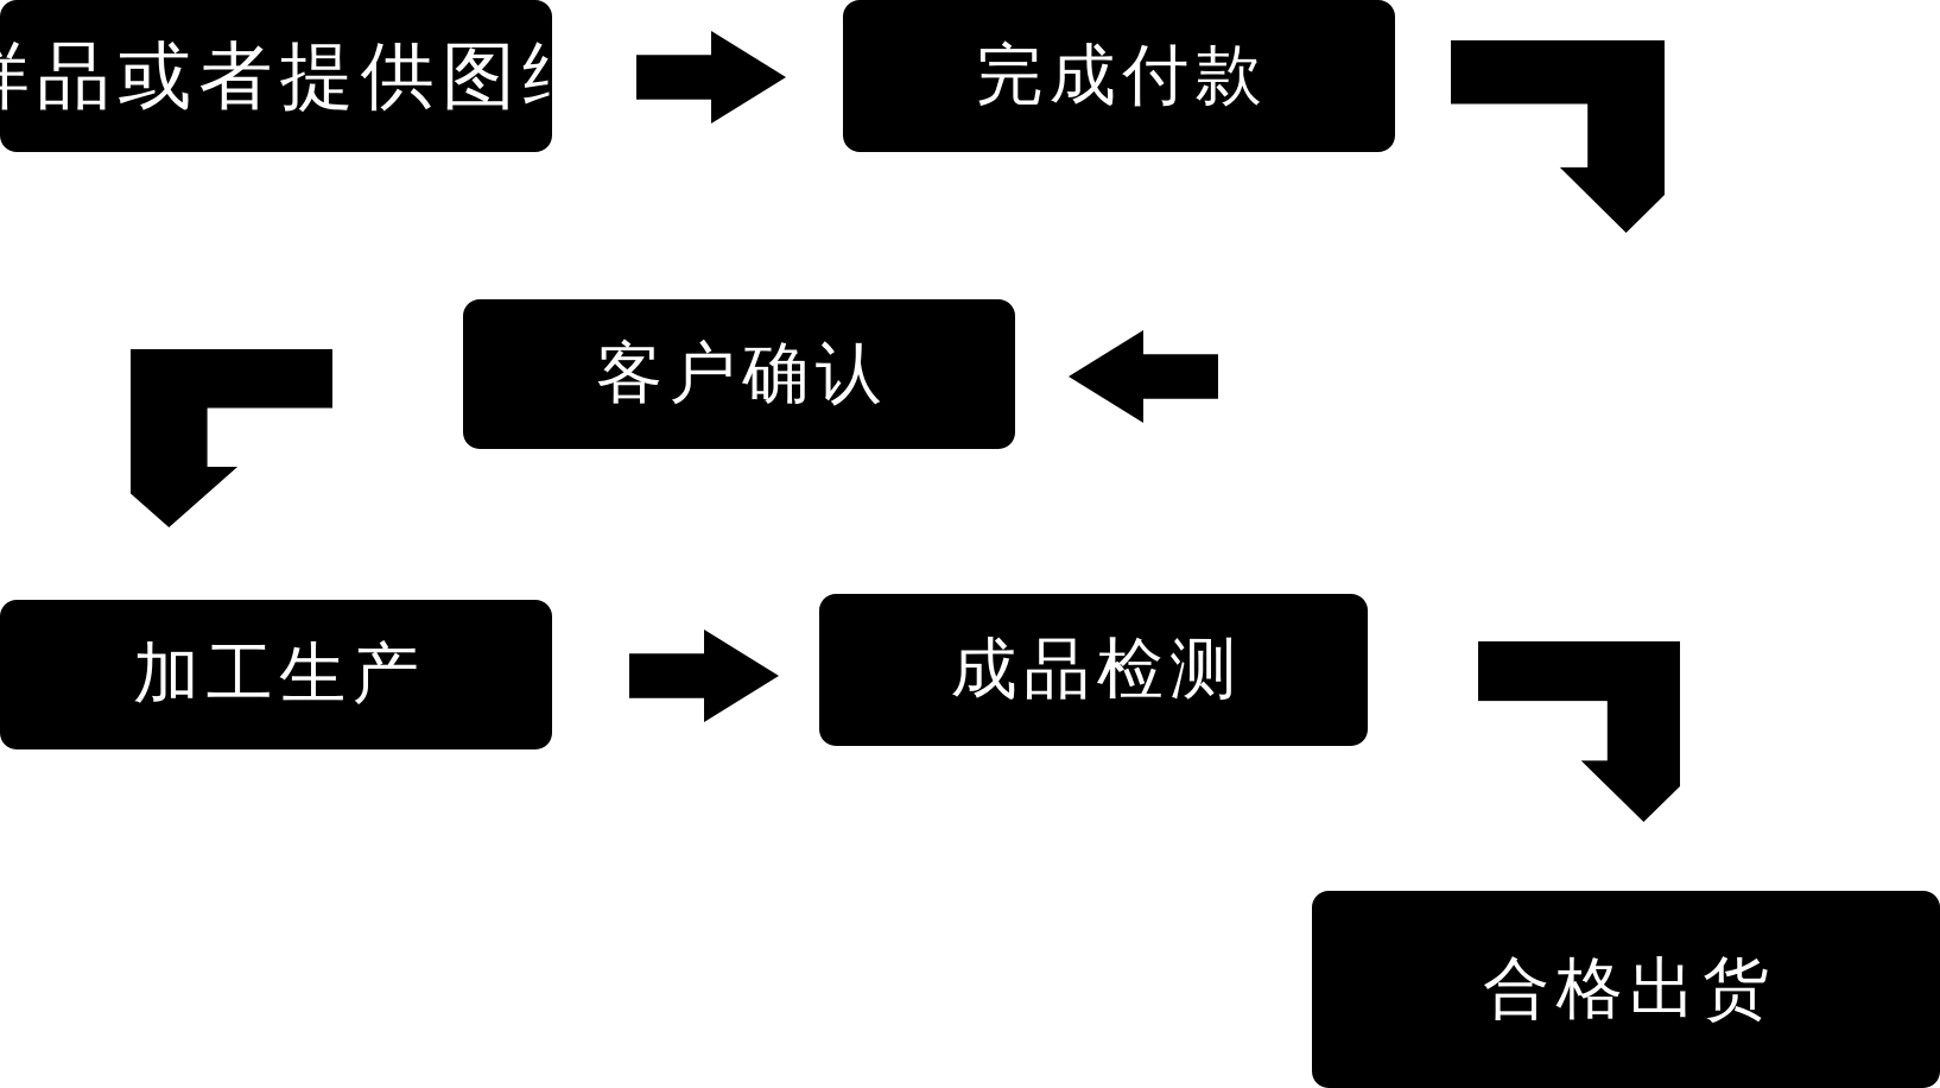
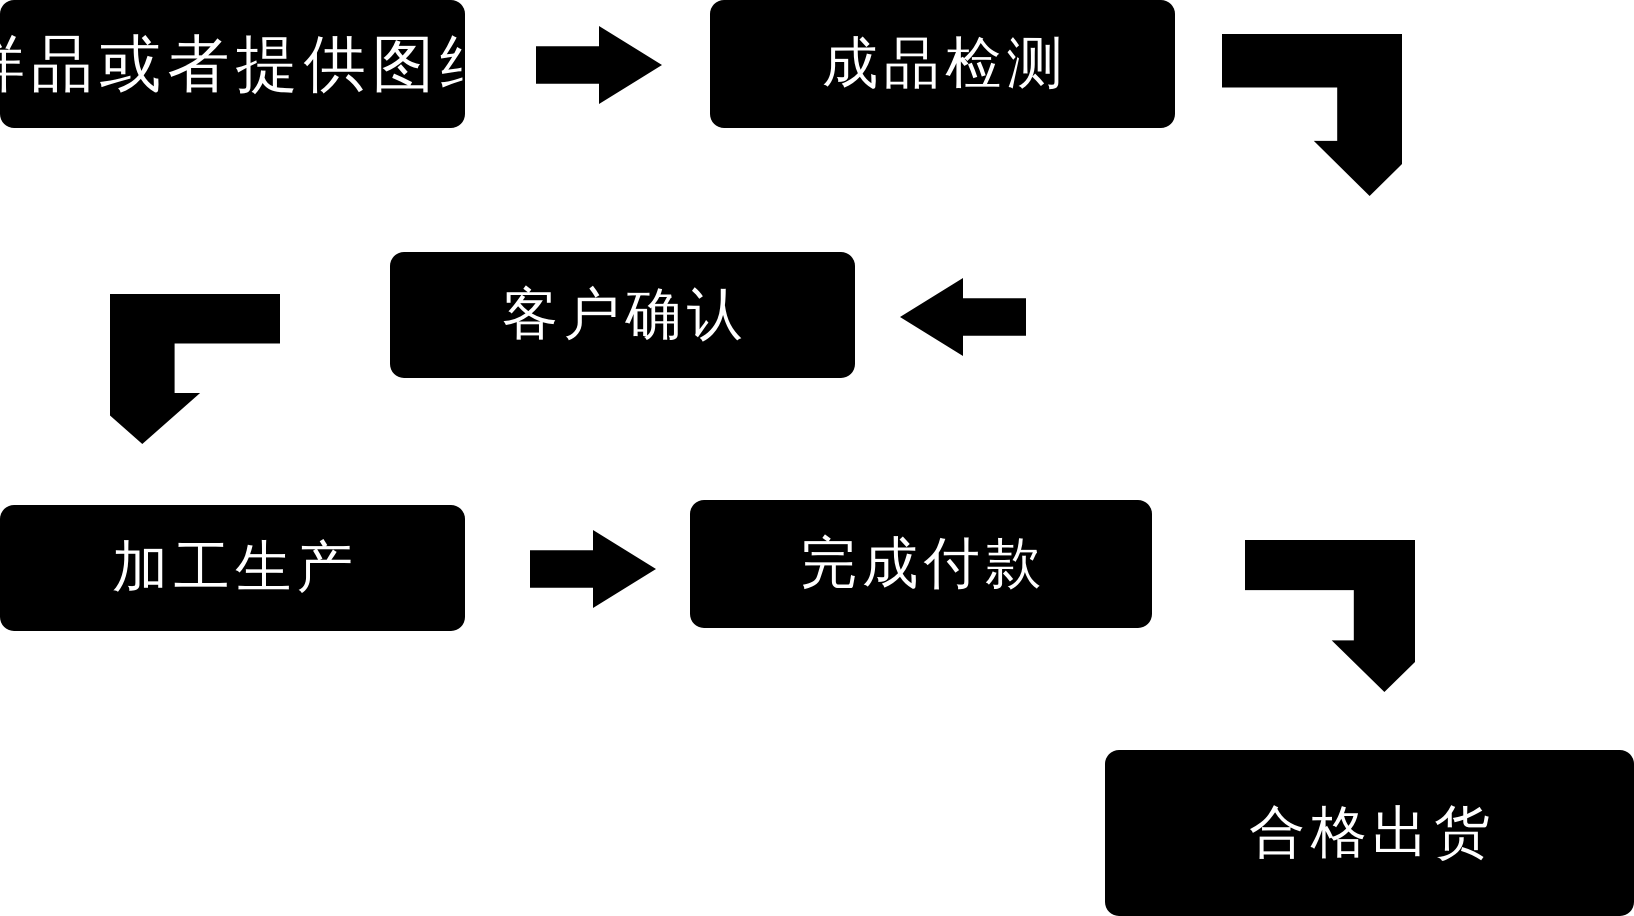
  品或者提供图纸
- 完成付款
+ 成品检测
  客户确认
  加工生产
- 成品检测
+ 完成付款
  合格出货
